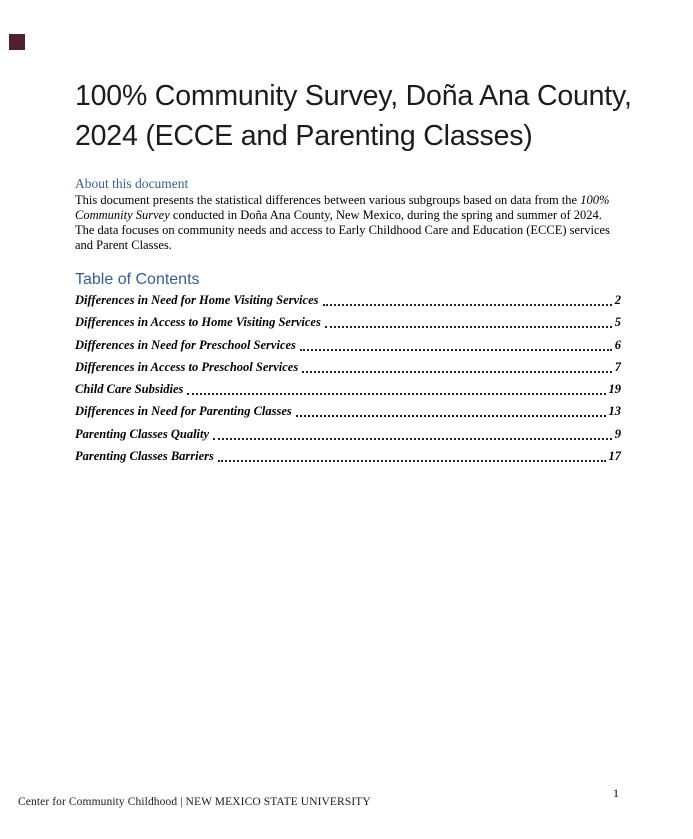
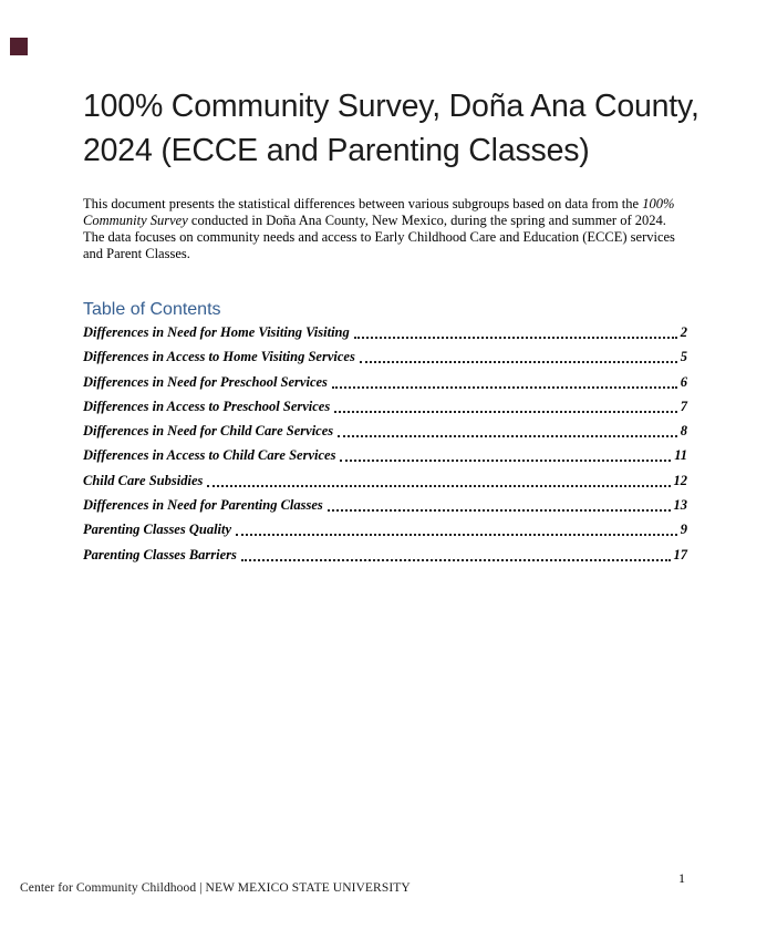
  100% Community Survey, Doña Ana County,
  2024 (ECCE and Parenting Classes)
- About this document
  This document presents the statistical differences between various subgroups based on data from the 100% Community Survey conducted in Doña Ana County, New Mexico, during the spring and summer of 2024. The data focuses on community needs and access to Early Childhood Care and Education (ECCE) services and Parent Classes.
  Table of Contents
- Differences in Need for Home Visiting Services
+ Differences in Need for Home Visiting Visiting
  2
  Differences in Access to Home Visiting Services
  5
  Differences in Need for Preschool Services
  6
  Differences in Access to Preschool Services
  7
+ Differences in Need for Child Care Services
+ 8
+ Differences in Access to Child Care Services
+ 11
  Child Care Subsidies
- 19
+ 12
  Differences in Need for Parenting Classes
  13
  Parenting Classes Quality
  9
  Parenting Classes Barriers
  17
  Center for Community Childhood | NEW MEXICO STATE UNIVERSITY
  1
